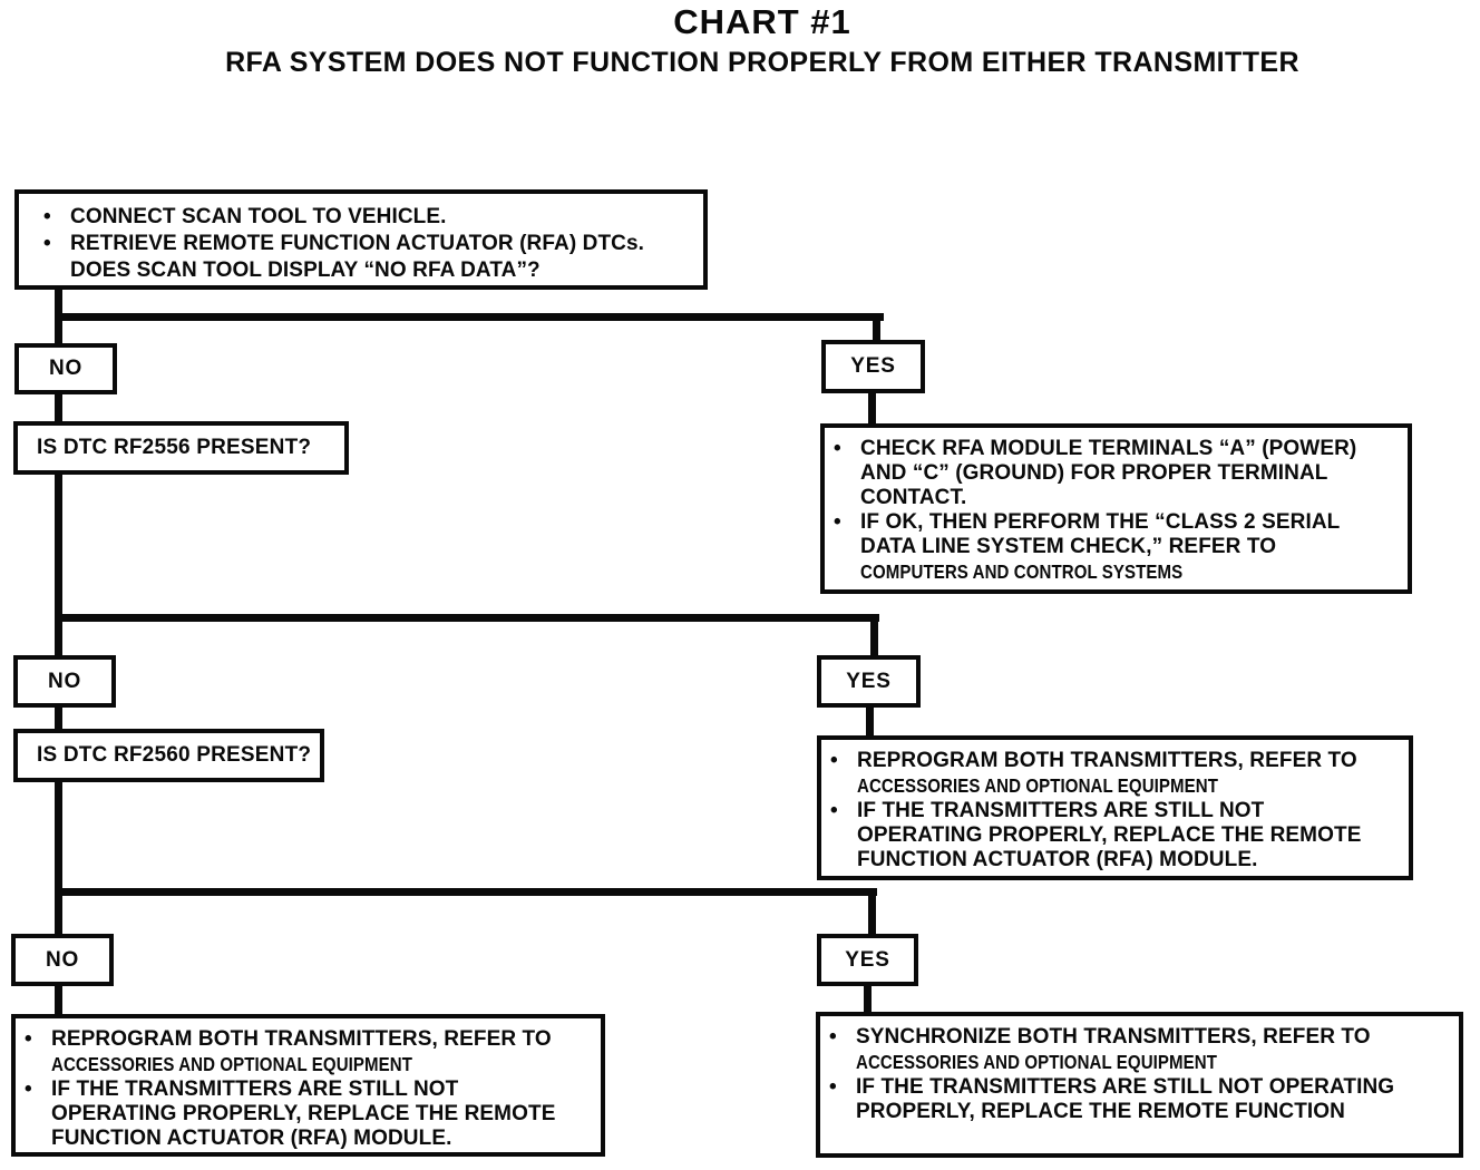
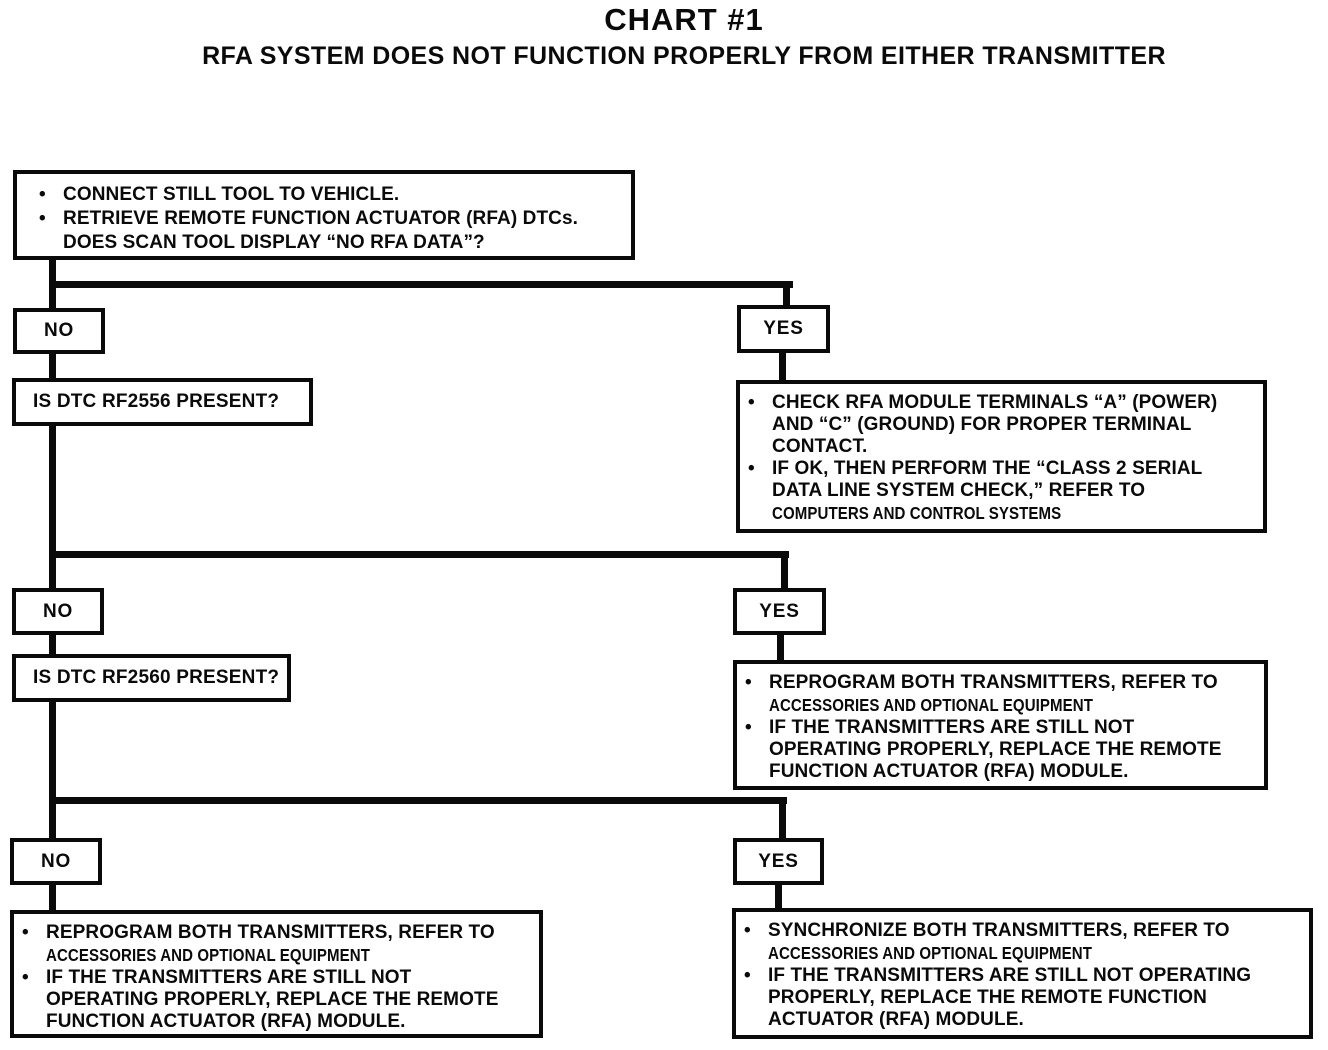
  CHART #1
  RFA SYSTEM DOES NOT FUNCTION PROPERLY FROM EITHER TRANSMITTER
  •
- CONNECT SCAN TOOL TO VEHICLE.
+ CONNECT STILL TOOL TO VEHICLE.
  •
  RETRIEVE REMOTE FUNCTION ACTUATOR (RFA) DTCs.
  DOES SCAN TOOL DISPLAY “NO RFA DATA”?
  NO
  YES
  IS DTC RF2556 PRESENT?
  •
  CHECK RFA MODULE TERMINALS “A” (POWER)
  AND “C” (GROUND) FOR PROPER TERMINAL
  CONTACT.
  •
  IF OK, THEN PERFORM THE “CLASS 2 SERIAL
  DATA LINE SYSTEM CHECK,” REFER TO
  COMPUTERS AND CONTROL SYSTEMS
  NO
  YES
  IS DTC RF2560 PRESENT?
  •
  REPROGRAM BOTH TRANSMITTERS, REFER TO
  ACCESSORIES AND OPTIONAL EQUIPMENT
  •
  IF THE TRANSMITTERS ARE STILL NOT
  OPERATING PROPERLY, REPLACE THE REMOTE
  FUNCTION ACTUATOR (RFA) MODULE.
  NO
  YES
  •
  REPROGRAM BOTH TRANSMITTERS, REFER TO
  ACCESSORIES AND OPTIONAL EQUIPMENT
  •
  IF THE TRANSMITTERS ARE STILL NOT
  OPERATING PROPERLY, REPLACE THE REMOTE
  FUNCTION ACTUATOR (RFA) MODULE.
  •
  SYNCHRONIZE BOTH TRANSMITTERS, REFER TO
  ACCESSORIES AND OPTIONAL EQUIPMENT
  •
  IF THE TRANSMITTERS ARE STILL NOT OPERATING
  PROPERLY, REPLACE THE REMOTE FUNCTION
+ ACTUATOR (RFA) MODULE.
